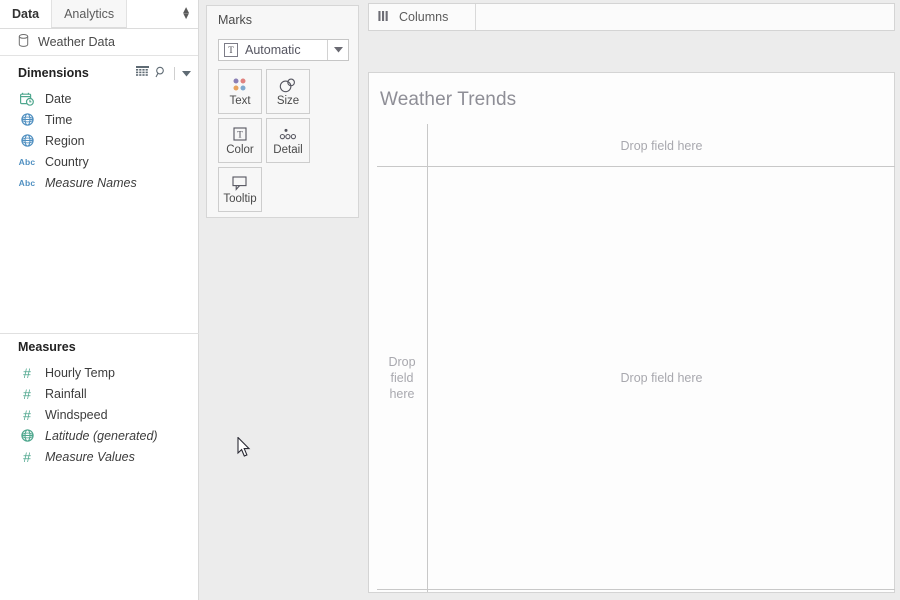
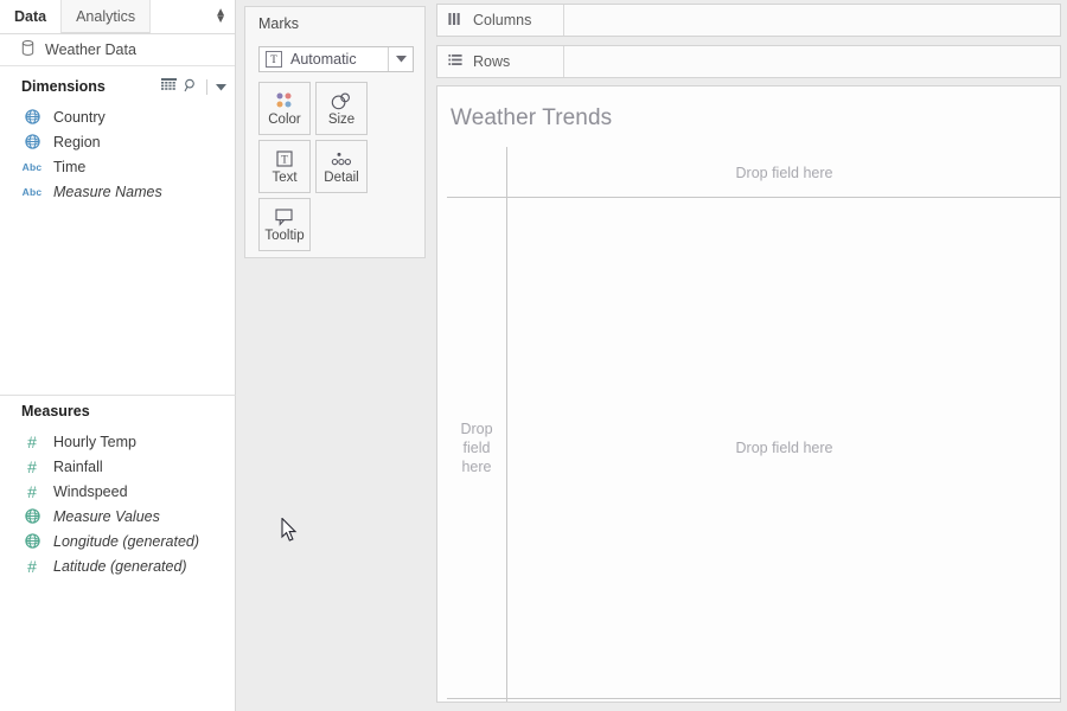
  Data
  Analytics
  ▲
  ▼
  Weather Data
  Dimensions
- Date
- Time
+ Country
  Region
  Abc
- Country
+ Time
  Abc
  Measure Names
  Measures
  #
  Hourly Temp
  #
  Rainfall
  #
  Windspeed
- Latitude (generated)
+ Measure Values
+ Longitude (generated)
  #
- Measure Values
+ Latitude (generated)
  Marks
  T
  Automatic
- Text
+ Color
  Size
  T
- Color
+ Text
  Detail
  Tooltip
  Columns
+ Rows
  Weather Trends
  Drop field here
  Drop field here
  Drop field here
